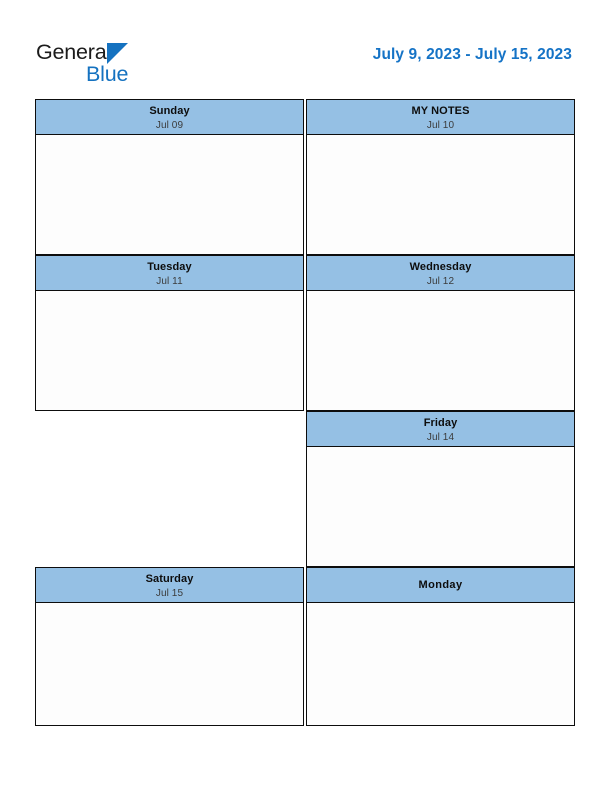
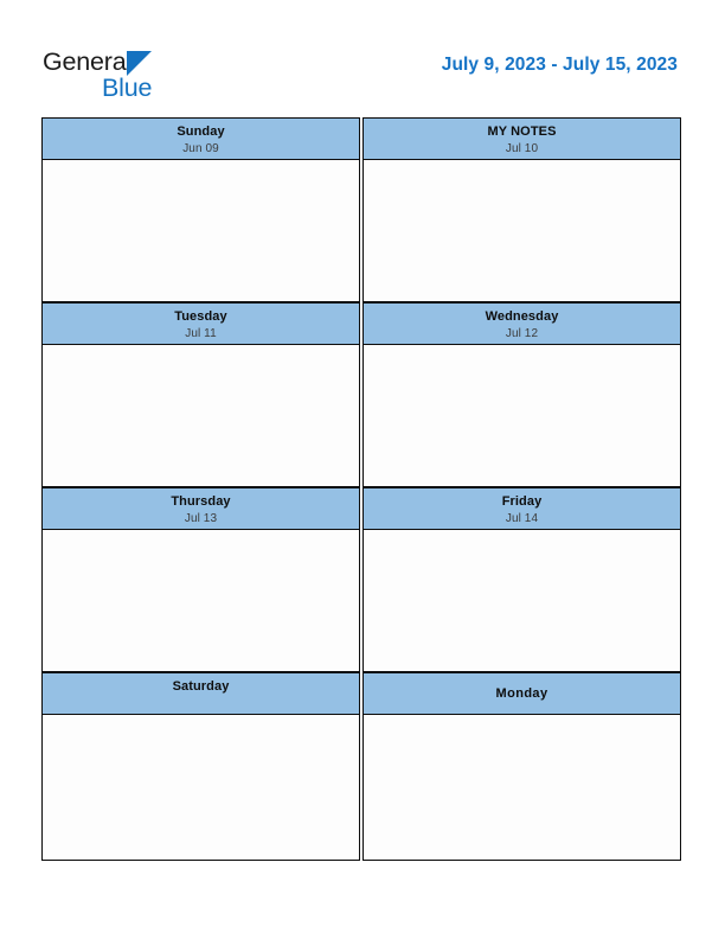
  General
  Blue
  July 9, 2023 - July 15, 2023
  Sunday
- Jul 09
+ Jun 09
  MY NOTES
  Jul 10
  Tuesday
  Jul 11
  Wednesday
  Jul 12
+ Thursday
+ Jul 13
  Friday
  Jul 14
  Saturday
- Jul 15
  Monday
